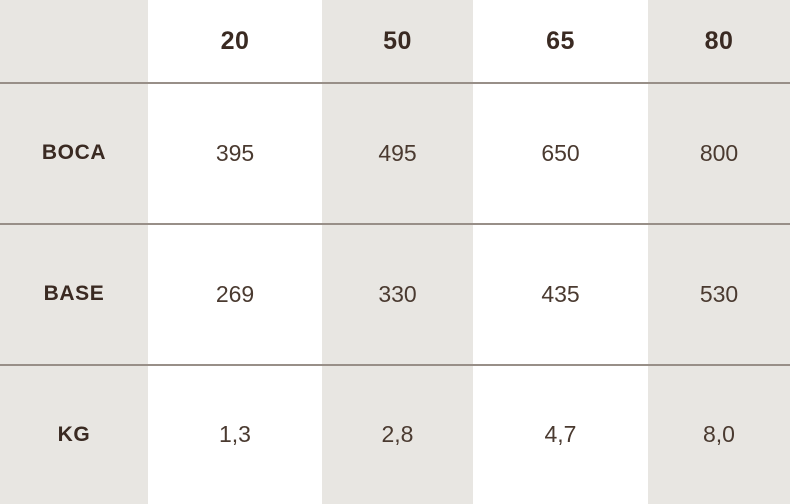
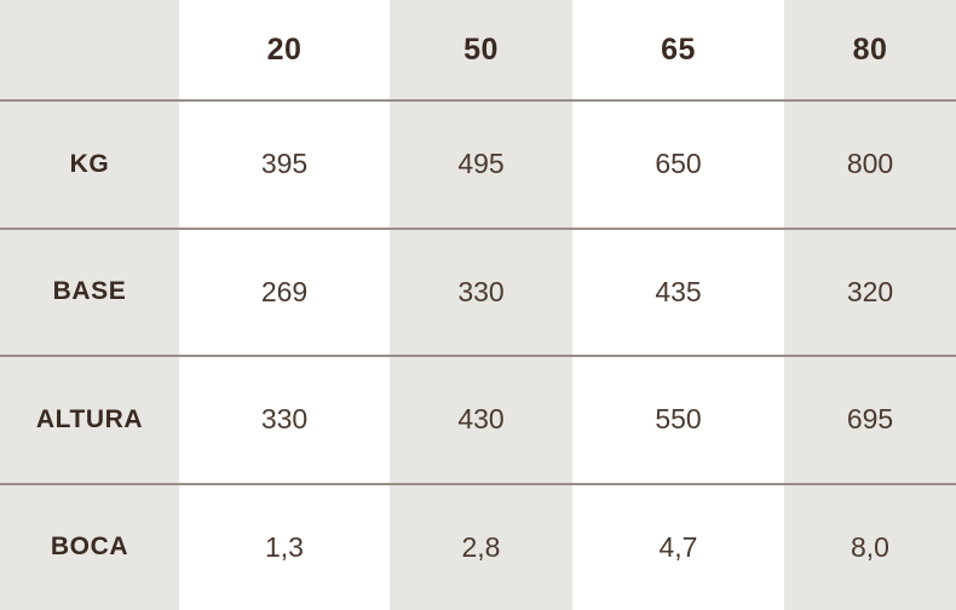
  	20	50	65	80
- BOCA	395	495	650	800
+ KG	395	495	650	800
- BASE	269	330	435	530
+ BASE	269	330	435	320
+ ALTURA	330	430	550	695
- KG	1,3	2,8	4,7	8,0
+ BOCA	1,3	2,8	4,7	8,0
